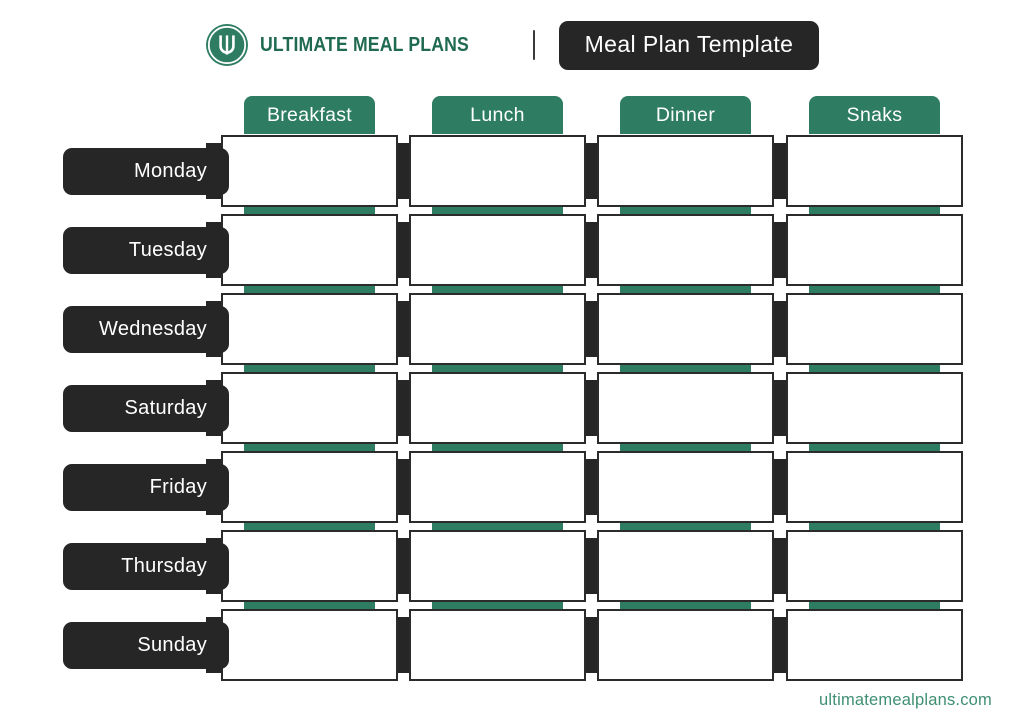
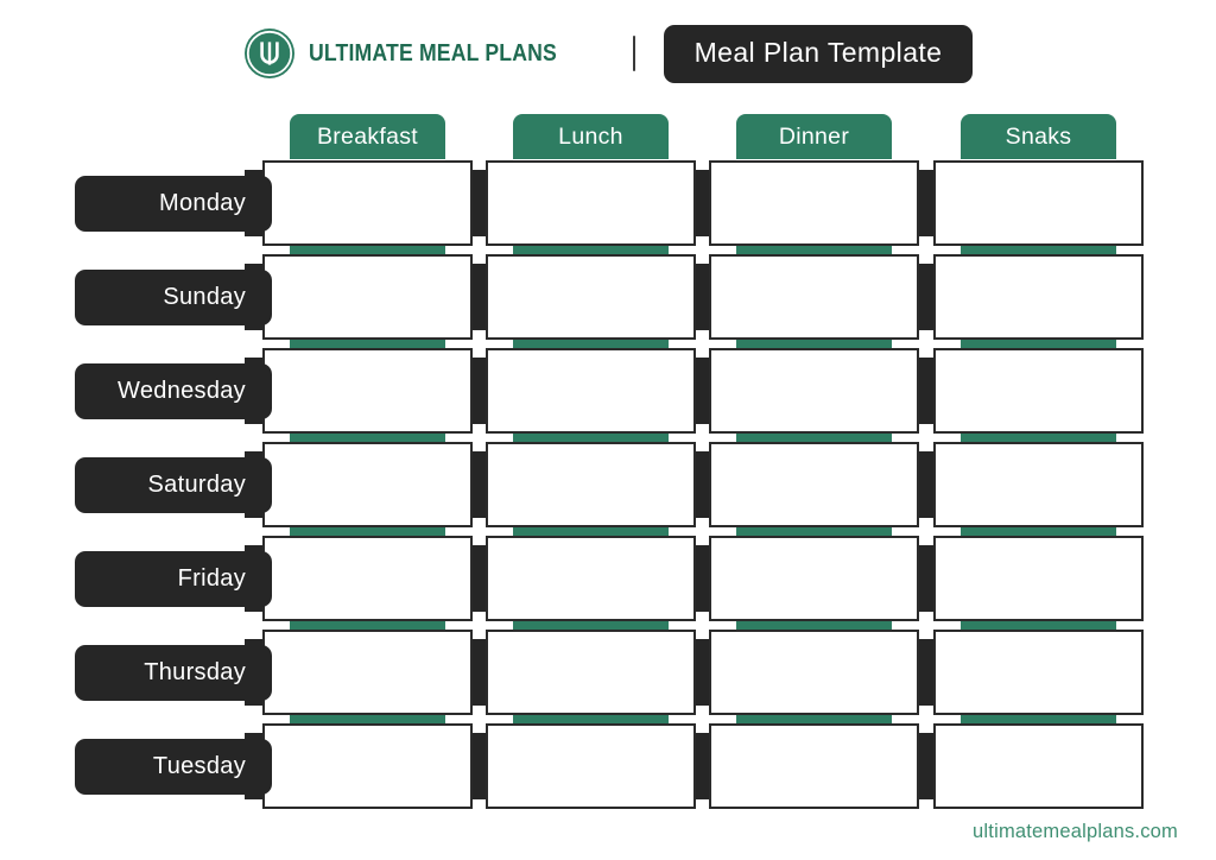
  ULTIMATE MEAL PLANS
  Meal Plan Template
  Breakfast
  Lunch
  Dinner
  Snaks
  Monday
- Tuesday
+ Sunday
  Wednesday
  Saturday
  Friday
  Thursday
- Sunday
+ Tuesday
  ultimatemealplans.com
